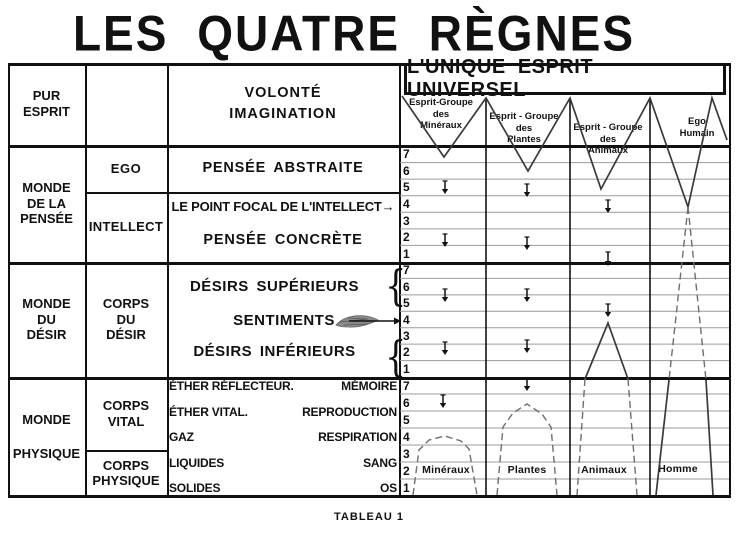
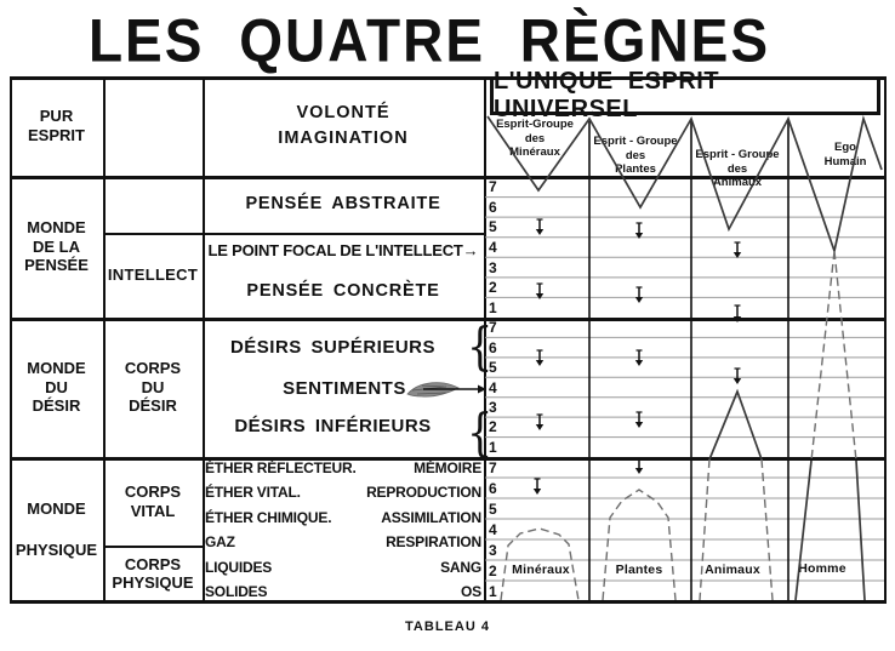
  LES QUATRE RÈGNES
  PUR
  ESPRIT
  VOLONTÉ
  IMAGINATION
  MONDE
  DE LA
  PENSÉE
- EGO
  INTELLECT
  PENSÉE ABSTRAITE
  LE POINT FOCAL DE L'INTELLECT→
  PENSÉE CONCRÈTE
  MONDE
  DU
  DÉSIR
  CORPS
  DU
  DÉSIR
  DÉSIRS SUPÉRIEURS
  SENTIMENTS
  DÉSIRS INFÉRIEURS
  MONDE
  PHYSIQUE
  CORPS
  VITAL
  CORPS
  PHYSIQUE
  ÉTHER RÉFLECTEUR.
  MÉMOIRE
  ÉTHER VITAL.
  REPRODUCTION
+ ÉTHER CHIMIQUE.
+ ASSIMILATION
  GAZ
  RESPIRATION
  LIQUIDES
  SANG
  SOLIDES
  OS
  L'UNIQUE ESPRIT UNIVERSEL
  Esprit-Groupe
  des
  Minéraux
  Esprit - Groupe
  des
  lantes
  Esprit - Groue
  des
  Animaux
  Ego
  Humain
  Minéraux
  Plantes
  Animaux
  Homme
  7
  6
  5
  4
  3
  2
  1
  7
  6
  5
  4
  3
  2
  1
  7
  6
  5
  4
  3
  2
  1
  {
  {
- TABLEAU 1
+ TABLEAU 4
